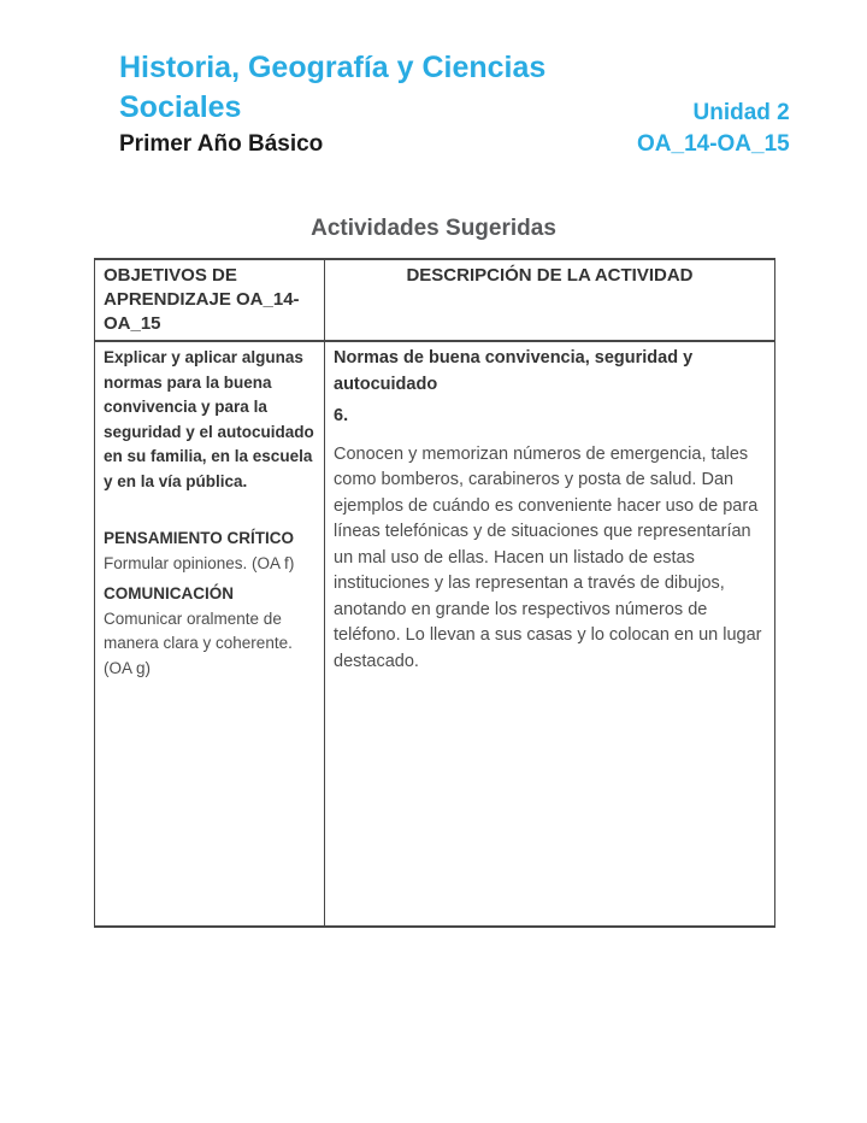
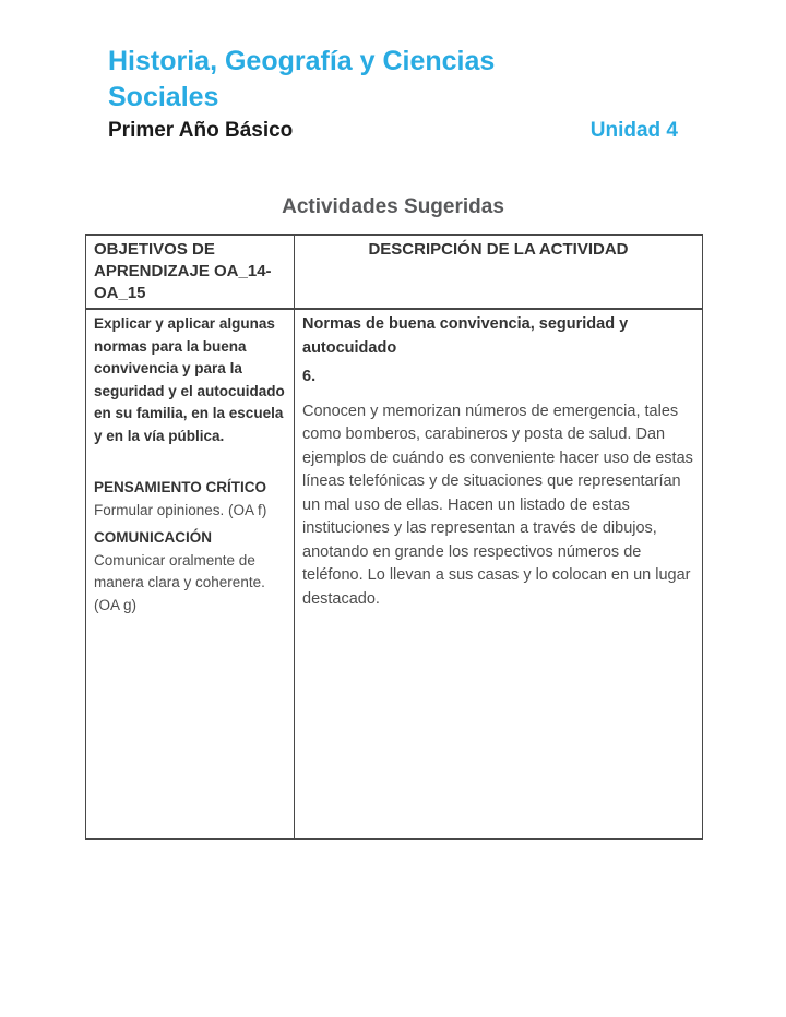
  Historia, Geografía y Ciencias Sociales
  Primer Año Básico
- Unidad 2
+ Unidad 4
- OA_14-OA_15
  Actividades Sugeridas
  OBJETIVOS DE APRENDIZAJE OA_14-OA_15	DESCRIPCIÓN DE LA ACTIVIDAD
- Explicar y aplicar algunas normas para la buena convivencia y para la seguridad y el autocuidado en su familia, en la escuela y en la vía pública. PENSAMIENTO CRÍTICO Formular opiniones. (OA f) COMUNICACIÓN Comunicar oralmente de manera clara y coherente. (OA g)	Normas de buena convivencia, seguridad y autocuidado 6. Conocen y memorizan números de emergencia, tales como bomberos, carabineros y posta de salud. Dan ejemplos de cuándo es conveniente hacer uso de para líneas telefónicas y de situaciones que representarían un mal uso de ellas. Hacen un listado de estas instituciones y las representan a través de dibujos, anotando en grande los respectivos números de teléfono. Lo llevan a sus casas y lo colocan en un lugar destacado.
+ Explicar y aplicar algunas normas para la buena convivencia y para la seguridad y el autocuidado en su familia, en la escuela y en la vía pública. PENSAMIENTO CRÍTICO Formular opiniones. (OA f) COMUNICACIÓN Comunicar oralmente de manera clara y coherente. (OA g)	Normas de buena convivencia, seguridad y autocuidado 6. Conocen y memorizan números de emergencia, tales como bomberos, carabineros y posta de salud. Dan ejemplos de cuándo es conveniente hacer uso de estas líneas telefónicas y de situaciones que representarían un mal uso de ellas. Hacen un listado de estas instituciones y las representan a través de dibujos, anotando en grande los respectivos números de teléfono. Lo llevan a sus casas y lo colocan en un lugar destacado.
